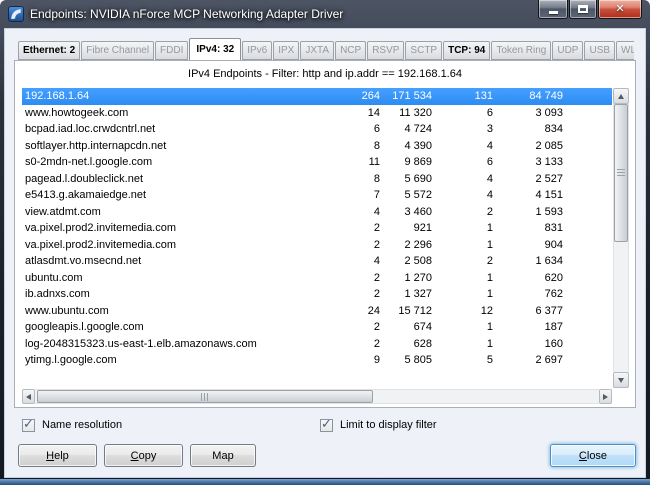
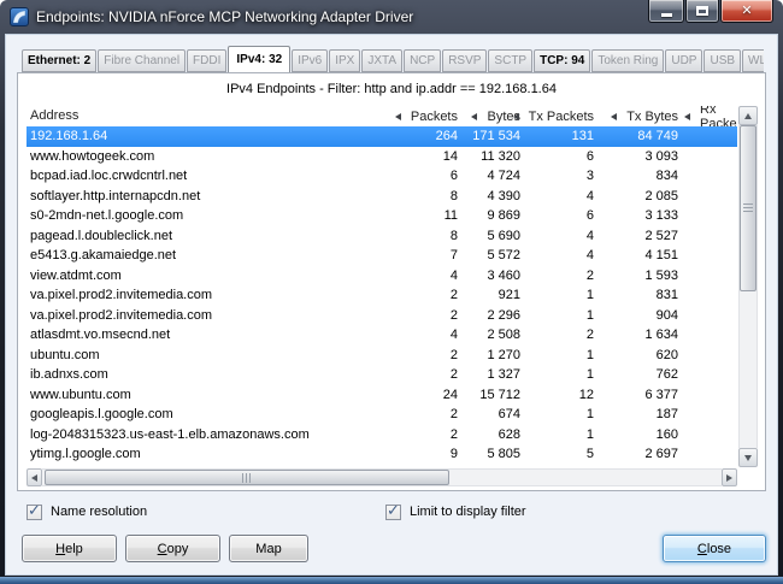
  Endpoints: NVIDIA nForce MCP Networking Adapter Driver
  ✕
  Ethernet: 2
  Fibre Channel
  FDDI
  IPv4: 32
  IPv6
  IPX
  JXTA
  NCP
  RSVP
  SCTP
  TCP: 94
  Token Ring
  UDP
  USB
  IPv4 Endpoints - Filter: http and ip.addr == 192.168.1.64
+ Address
+ Packets
+ Bytes
+ Tx Packets
+ Tx Bytes
+ Rx Packe
  192.168.1.64
  264
  171 534
  131
  84 749
  www.howtogeek.com
  14
  11 320
  6
  3 093
  bcpad.iad.loc.crwdcntrl.net
  6
  4 724
  3
  834
  softlayer.http.internapcdn.net
  8
  4 390
  4
  2 085
  s0-2mdn-net.l.google.com
  11
  9 869
  6
  3 133
  pagead.l.doubleclick.net
  8
  5 690
  4
  2 527
  e5413.g.akamaiedge.net
  7
  5 572
  4
  4 151
  view.atdmt.com
  4
  3 460
  2
  1 593
  va.pixel.prod2.invitemedia.com
  2
  921
  1
  831
  va.pixel.prod2.invitemedia.com
  2
  2 296
  1
  904
  atlasdmt.vo.msecnd.net
  4
  2 508
  2
  1 634
  ubuntu.com
  2
  1 270
  1
  620
  ib.adnxs.com
  2
  1 327
  1
  762
  www.ubuntu.com
  24
  15 712
  12
  6 377
  googleapis.l.google.com
  2
  674
  1
  187
  log-2048315323.us-east-1.elb.amazonaws.com
  2
  628
  1
  160
  ytimg.l.google.com
  9
  5 805
  5
  2 697
  ✓
  Name resolution
  ✓
  Limit to display filter
  H
  elp
  C
  opy
  Map
  C
  lose
